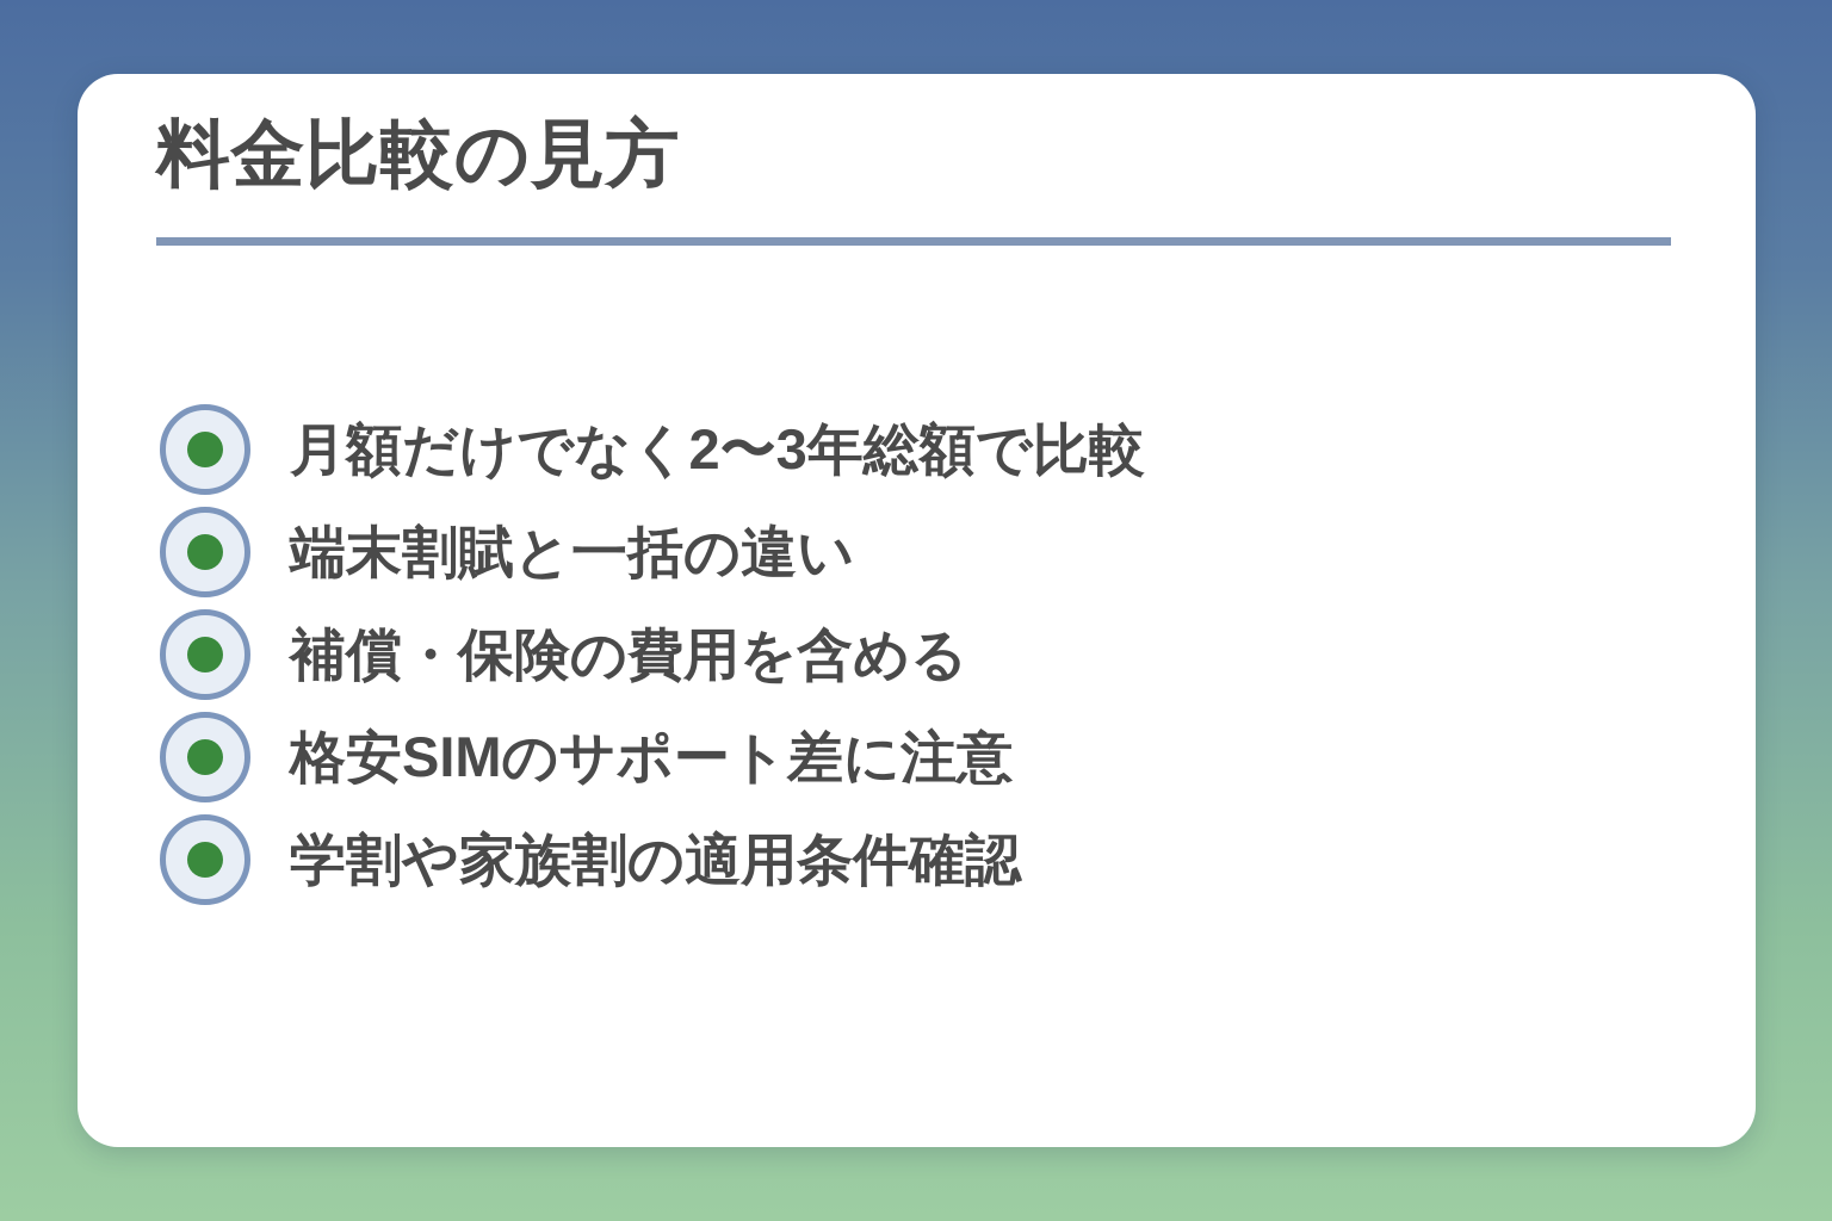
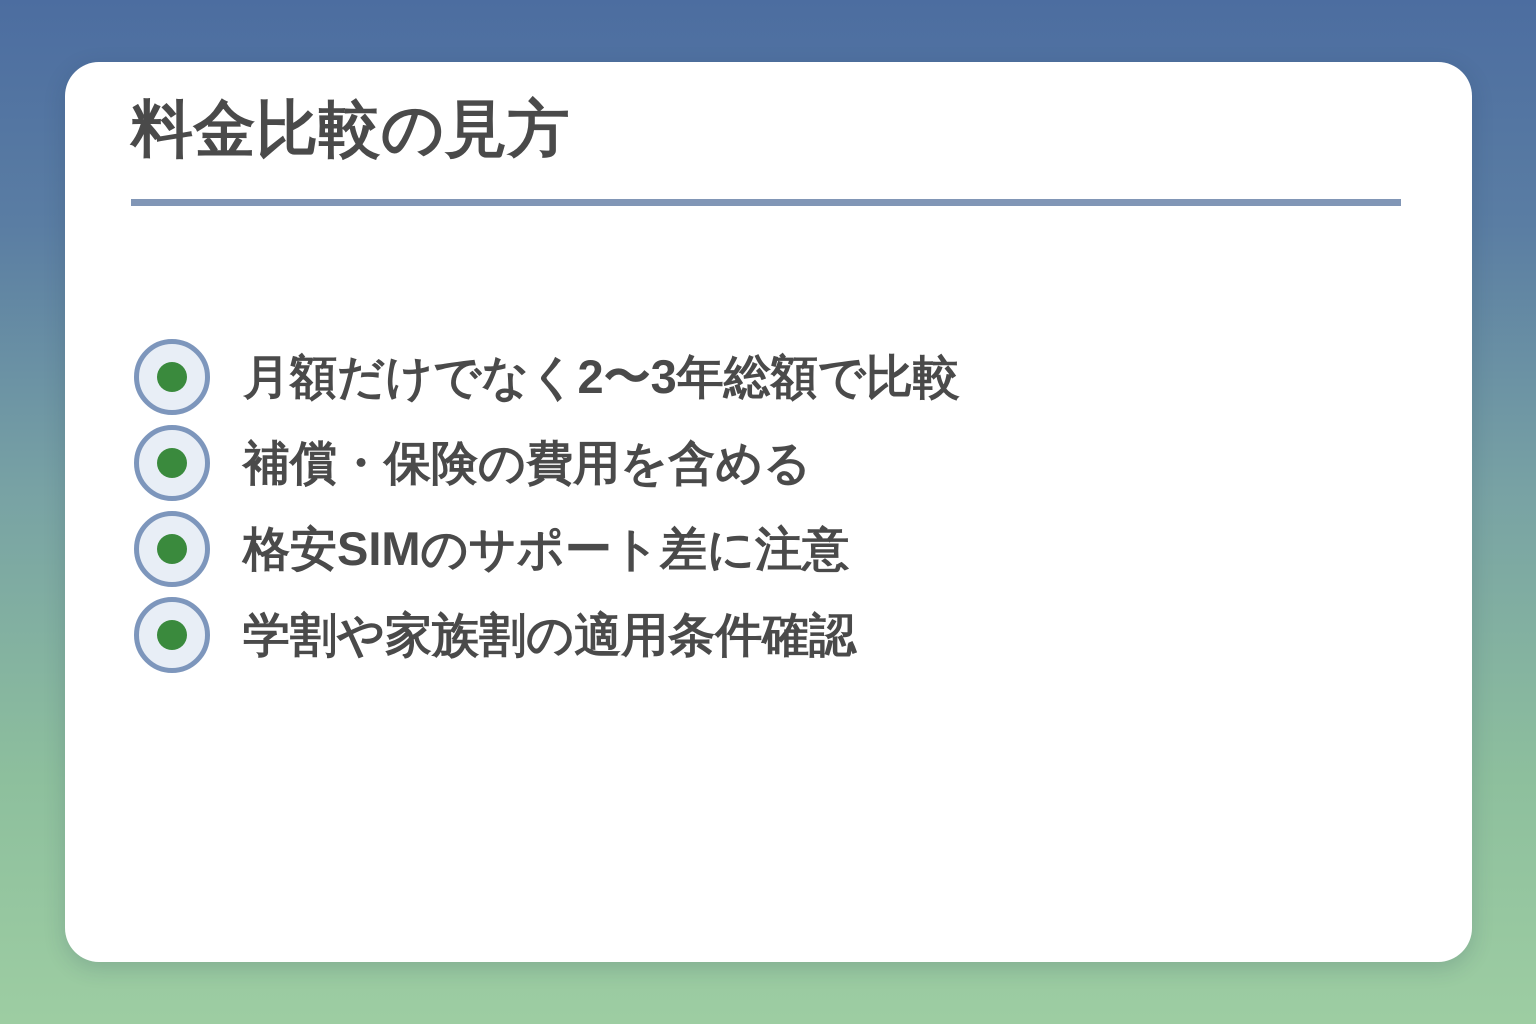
  料金比較の見方
  月額だけでなく2〜3年総額で比較
- 端末割賦と一括の違い
  補償・保険の費用を含める
  格安SIMのサポート差に注意
  学割や家族割の適用条件確認
